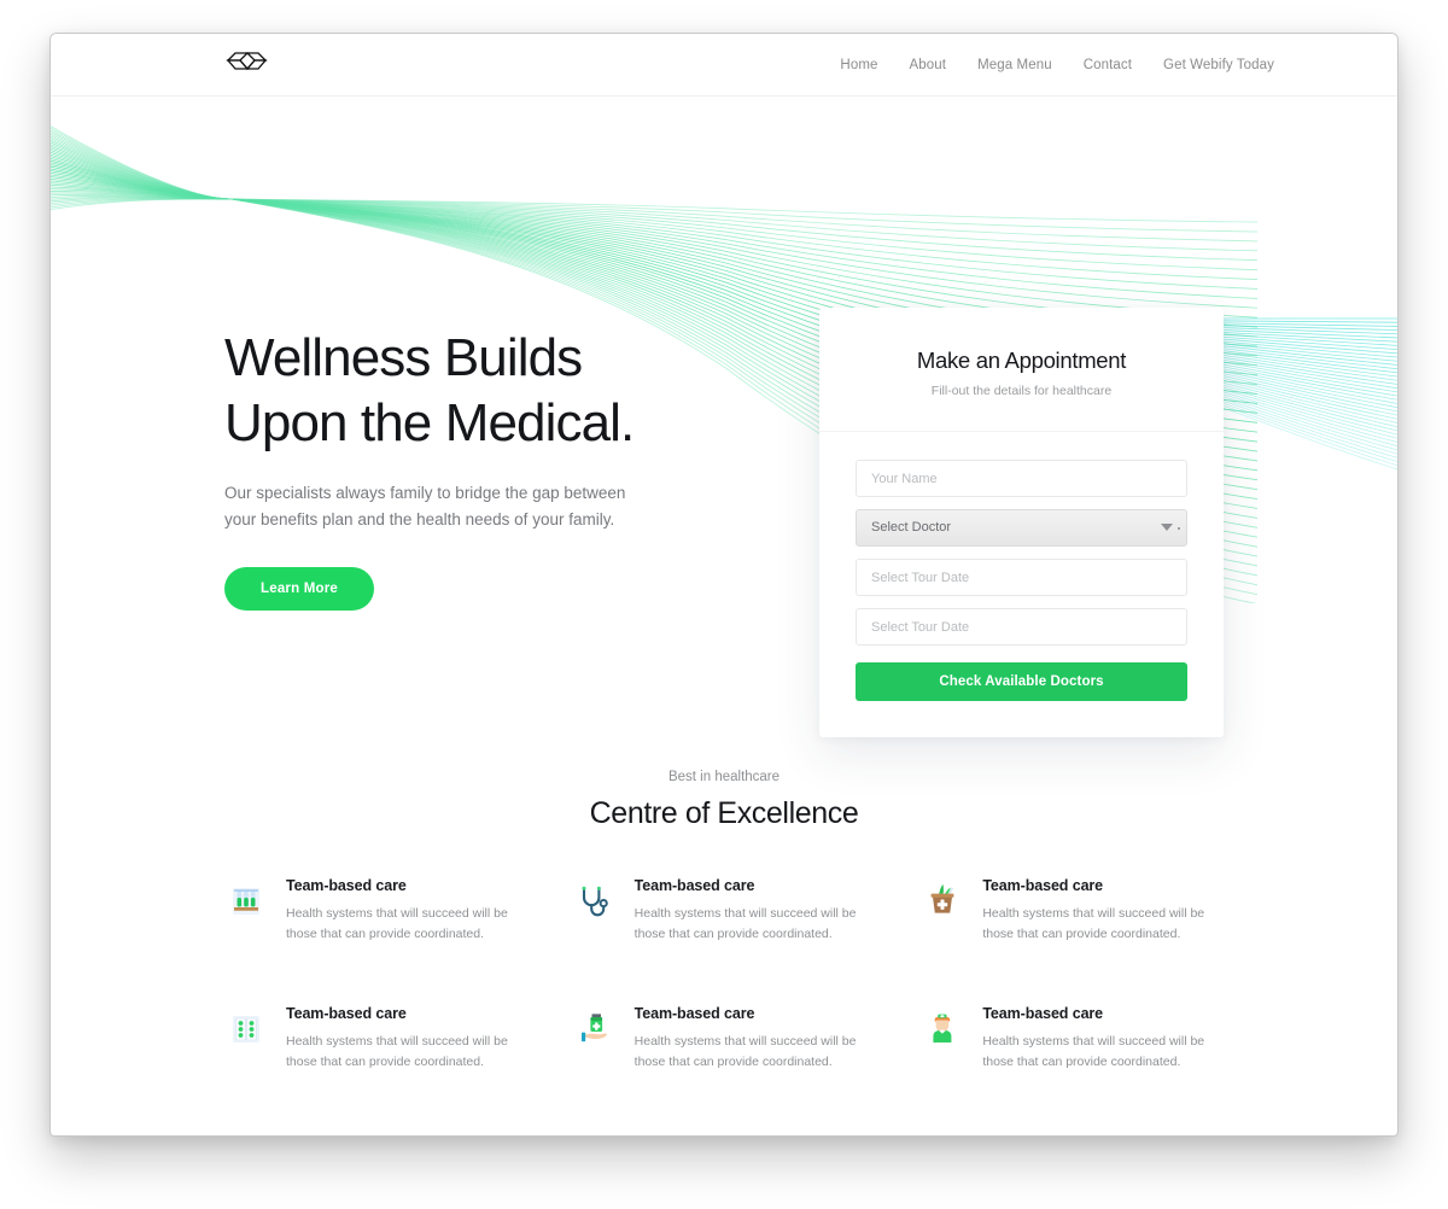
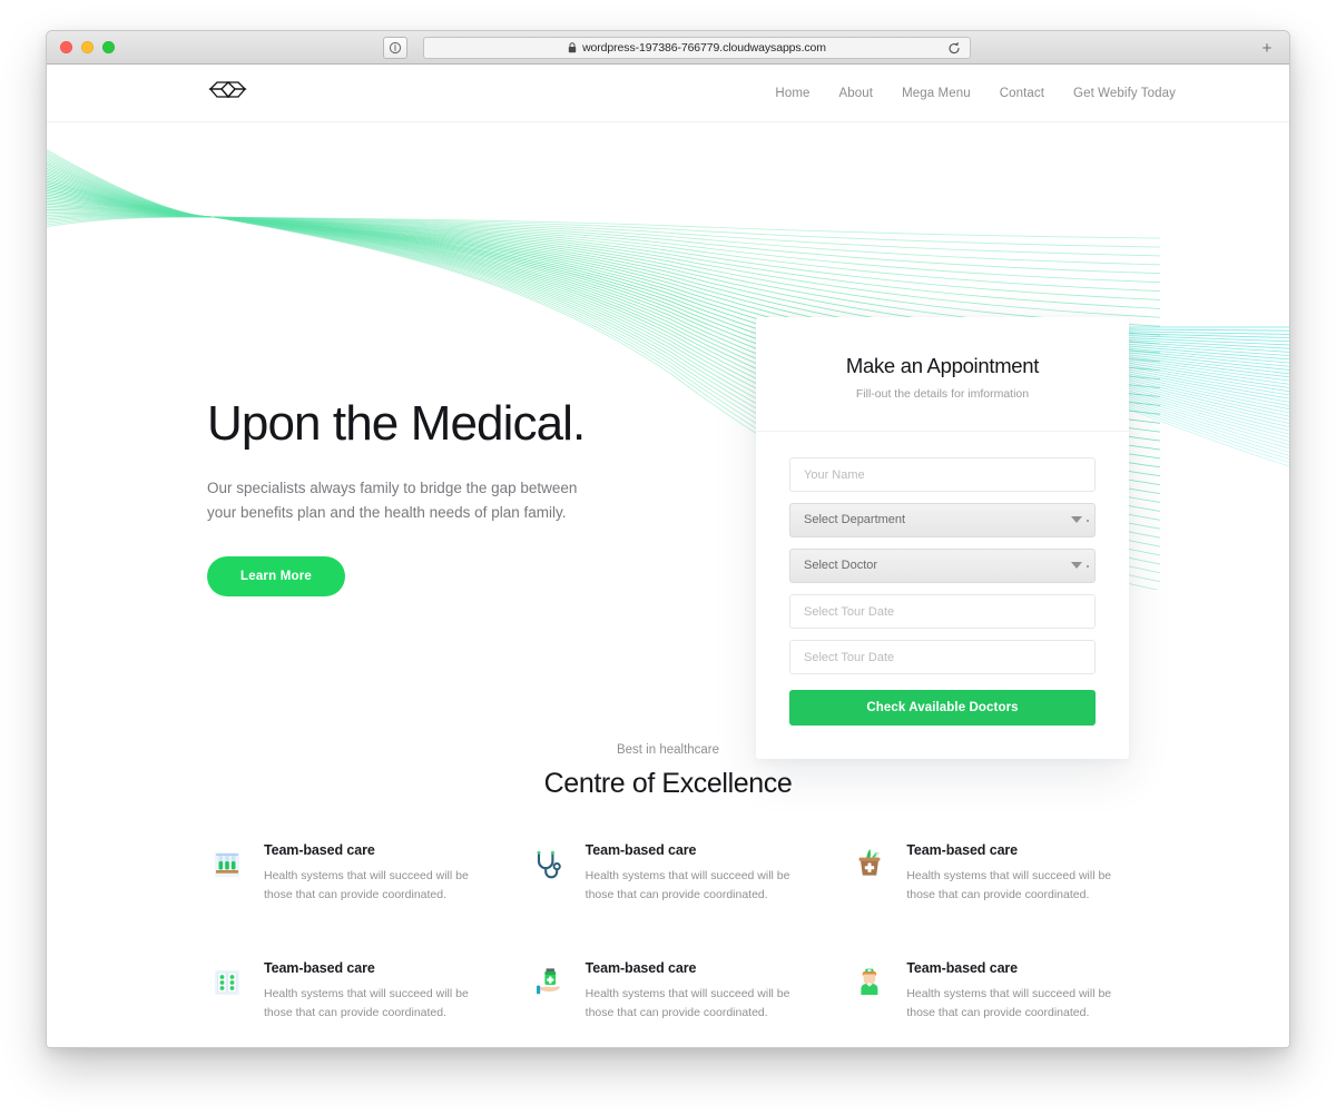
+ wordpress-197386-766779.cloudwaysapps.com
+ +
  Home
  About
  Mega Menu
  Contact
  Get Webify Today
- Wellness Builds
  Upon the Medical.
  Our specialists always family to bridge the gap between
- your benefits plan and the health needs of your family.
+ your benefits plan and the health needs of plan family.
  Learn More
  Make an Appointment
- Fill-out the details for healthcare
+ Fill-out the details for imformation
  Your Name
+ Select Department
  Select Doctor
  Select Tour Date
  Select Tour Date
  Check Available Doctors
  Best in healthcare
  Centre of Excellence
  Team-based care
  Health systems that will succeed will be
  those that can provide coordinated.
  Team-based care
  Health systems that will succeed will be
  those that can provide coordinated.
  Team-based care
  Health systems that will succeed will be
  those that can provide coordinated.
  Team-based care
  Health systems that will succeed will be
  those that can provide coordinated.
  Team-based care
  Health systems that will succeed will be
  those that can provide coordinated.
  Team-based care
  Health systems that will succeed will be
  those that can provide coordinated.
